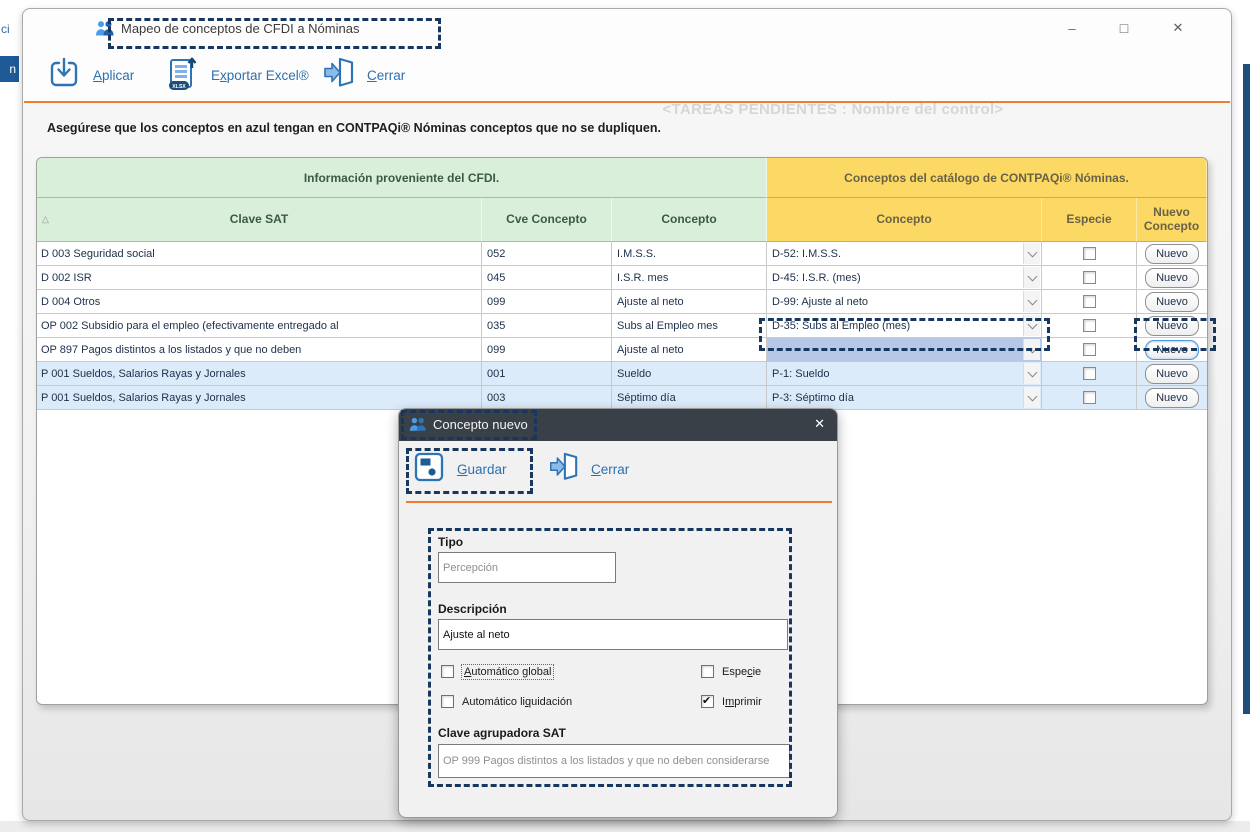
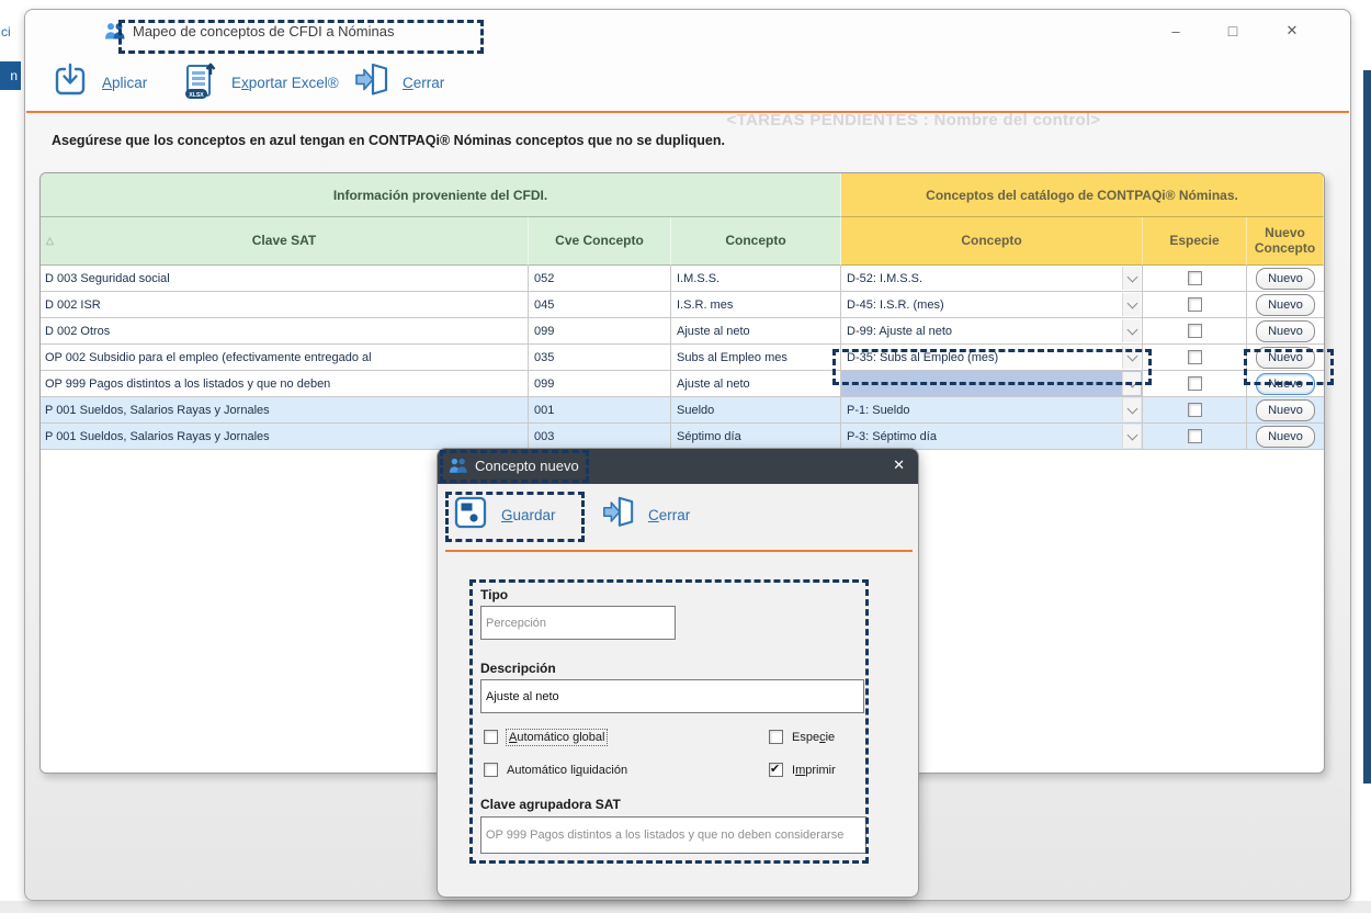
  ci
  n
  Mapeo de conceptos de CFDI a Nóminas
  –
  □
  ✕
  Aplicar
  Exportar Excel®
  Cerrar
  <TAREAS PENDIENTES : Nombre del control>
  Asegúrese que los conceptos en azul tengan en CONTPAQi® Nóminas conceptos que no se dupliquen.
  Información proveniente del CFDI.
  Conceptos del catálogo de CONTPAQi® Nóminas.
  △
  Clave SAT
  Cve Concepto
  Concepto
  Concepto
  Especie
  Nuevo Concepto
  D 003 Seguridad social
  052
  I.M.S.S.
  D-52: I.M.S.S.
  Nuevo
  D 002 ISR
  045
  I.S.R. mes
  D-45: I.S.R. (mes)
  Nuevo
- D 004 Otros
+ D 002 Otros
  099
  Ajuste al neto
  D-99: Ajuste al neto
  Nuevo
  OP 002 Subsidio para el empleo (efectivamente entregado al
  035
  Subs al Empleo mes
  D-35: Subs al Empleo (mes)
  Nuevo
- OP 897 Pagos distintos a los listados y que no deben
+ OP 999 Pagos distintos a los listados y que no deben
  099
  Ajuste al neto
  Nuevo
  P 001 Sueldos, Salarios Rayas y Jornales
  001
  Sueldo
  P-1: Sueldo
  Nuevo
  P 001 Sueldos, Salarios Rayas y Jornales
  003
  Séptimo día
  P-3: Séptimo día
  Nuevo
  Concepto nuevo
  ✕
  Guardar
  Cerrar
  Tipo
  Percepción
  Descripción
  Ajuste al neto
  Automático global
  Especie
  Automático liquidación
  Imprimir
  Clave agrupadora SAT
  OP 999 Pagos distintos a los listados y que no deben considerarse
